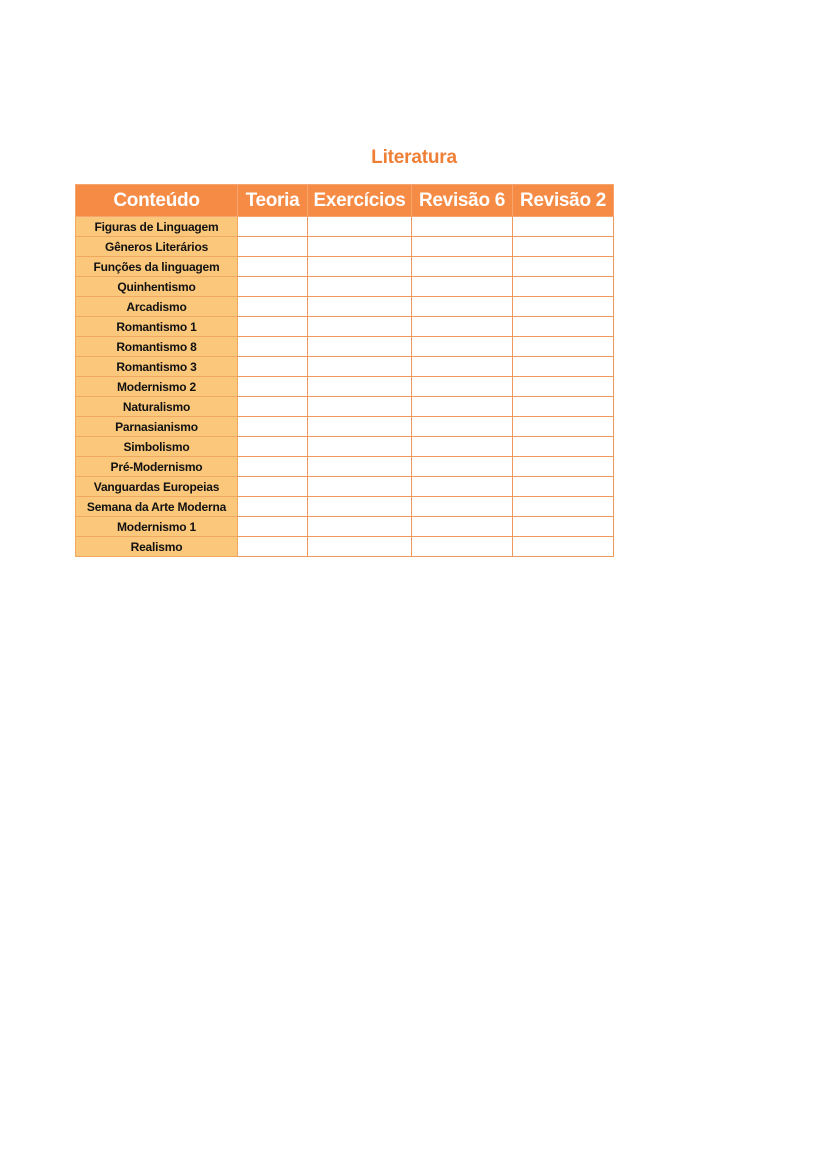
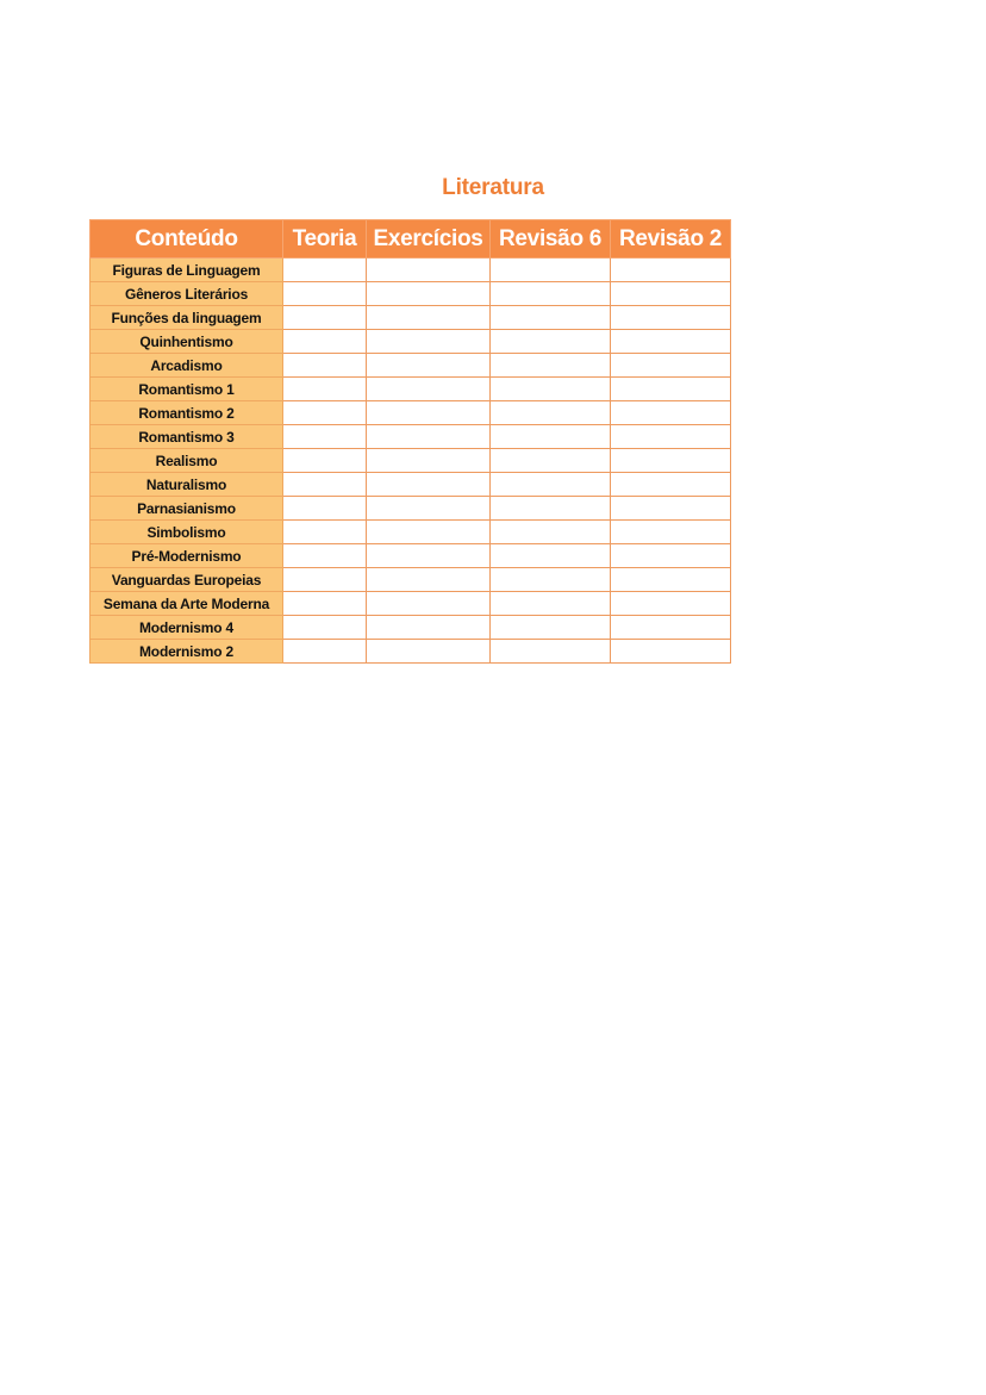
  Literatura
  Conteúdo	Teoria	Exercícios	Revisão 6	Revisão 2
  Figuras de Linguagem
  Gêneros Literários
  Funções da linguagem
  Quinhentismo
  Arcadismo
  Romantismo 1
- Romantismo 8
+ Romantismo 2
  Romantismo 3
- Modernismo 2
+ Realismo
  Naturalismo
  Parnasianismo
  Simbolismo
  Pré-Modernismo
  Vanguardas Europeias
  Semana da Arte Moderna
- Modernismo 1
+ Modernismo 4
- Realismo
+ Modernismo 2
